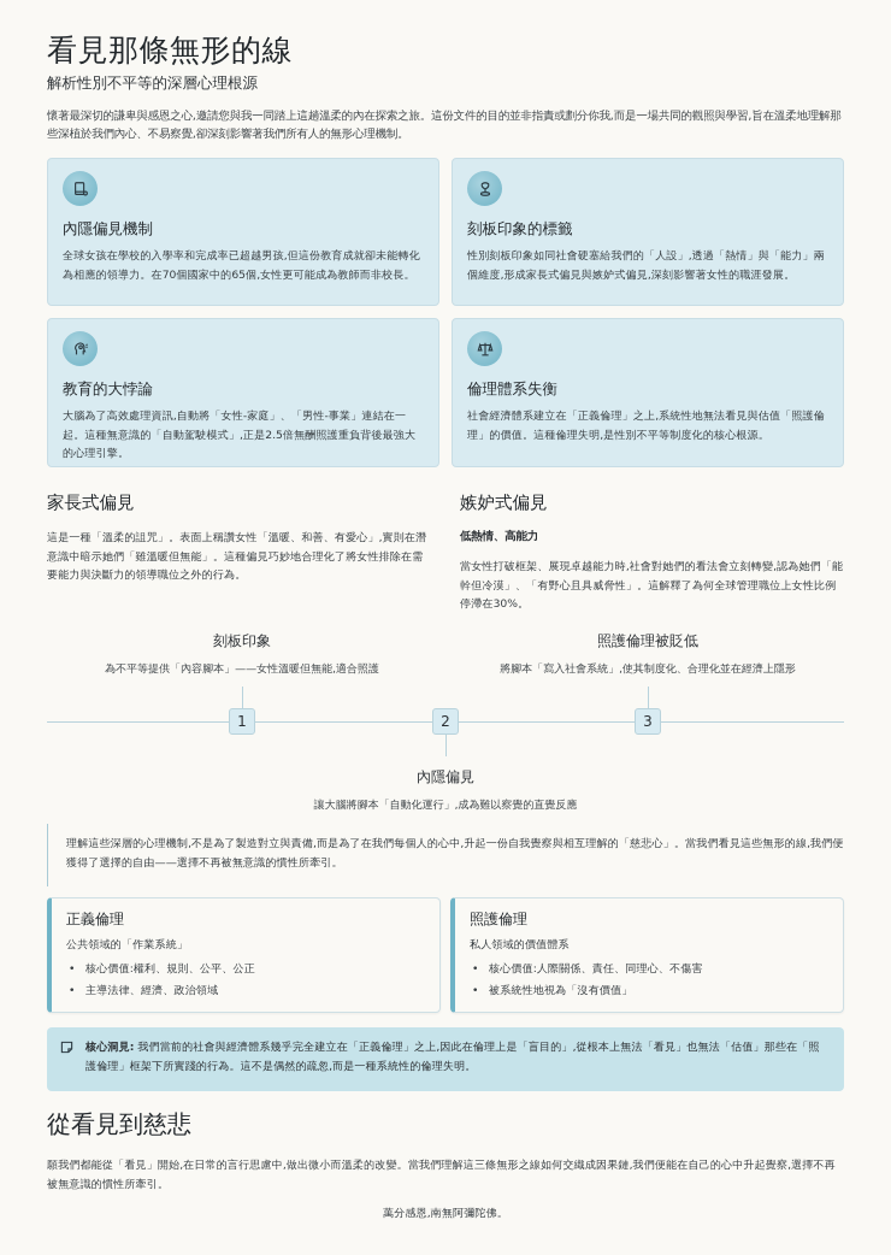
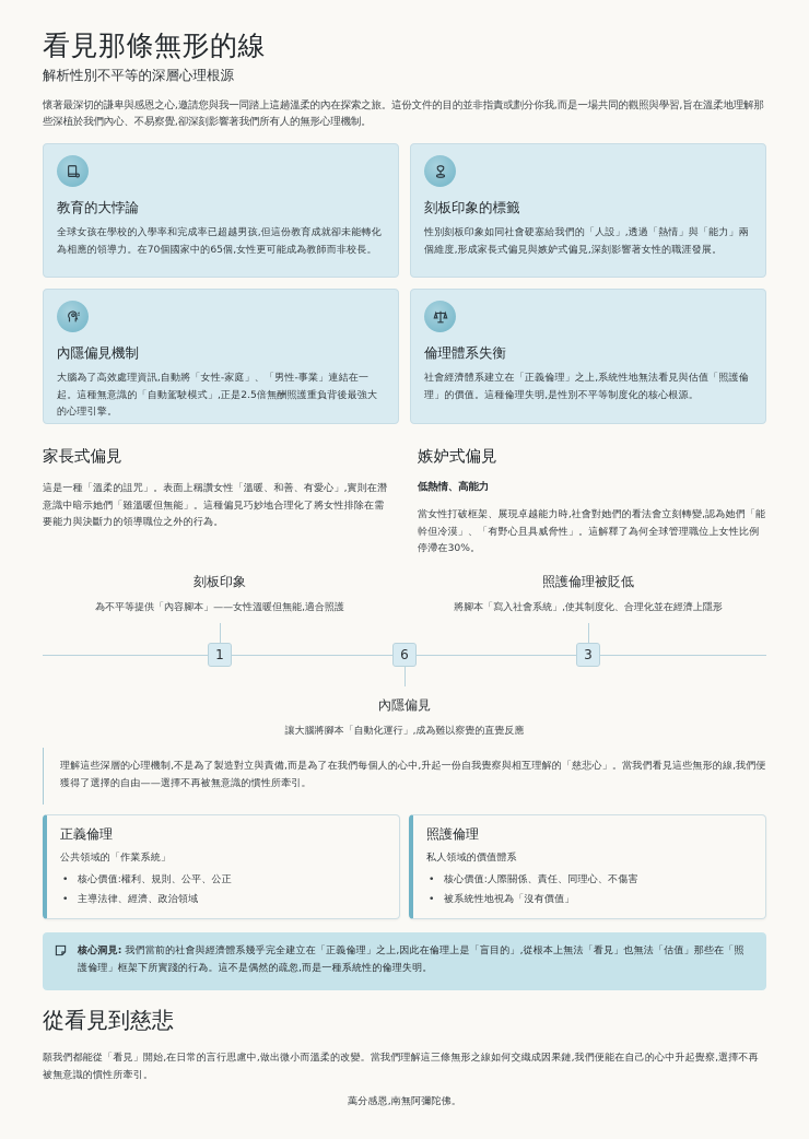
  看見那條無形的線
  解析性別不平等的深層心理根源
  懷著最深切的謙卑與感恩之心,邀請您與我一同踏上這趟溫柔的內在探索之旅。這份文件的目的並非指責或劃分你我,而是一場共同的觀照與學習,旨在溫柔地理解那些深植於我們內心、不易察覺,卻深刻影響著我們所有人的無形心理機制。
- 內隱偏見機制
+ 教育的大悖論
  全球女孩在學校的入學率和完成率已超越男孩,但這份教育成就卻未能轉化為相應的領導力。在70個國家中的65個,女性更可能成為教師而非校長。
  刻板印象的標籤
  性別刻板印象如同社會硬塞給我們的「人設」,透過「熱情」與「能力」兩個維度,形成家長式偏見與嫉妒式偏見,深刻影響著女性的職涯發展。
- 教育的大悖論
+ 內隱偏見機制
  大腦為了高效處理資訊,自動將「女性-家庭」、「男性-事業」連結在一起。這種無意識的「自動駕駛模式」,正是2.5倍無酬照護重負背後最強大的心理引擎。
  倫理體系失衡
  社會經濟體系建立在「正義倫理」之上,系統性地無法看見與估值「照護倫理」的價值。這種倫理失明,是性別不平等制度化的核心根源。
  家長式偏見
  這是一種「溫柔的詛咒」。表面上稱讚女性「溫暖、和善、有愛心」,實則在潛意識中暗示她們「雖溫暖但無能」。這種偏見巧妙地合理化了將女性排除在需要能力與決斷力的領導職位之外的行為。
  嫉妒式偏見
  低熱情、高能力
  當女性打破框架、展現卓越能力時,社會對她們的看法會立刻轉變,認為她們「能幹但冷漠」、「有野心且具威脅性」。這解釋了為何全球管理職位上女性比例停滯在30%。
  1
- 2
+ 6
  3
  刻板印象
  為不平等提供「內容腳本」——女性溫暖但無能,適合照護
  內隱偏見
  讓大腦將腳本「自動化運行」,成為難以察覺的直覺反應
  照護倫理被貶低
  將腳本「寫入社會系統」,使其制度化、合理化並在經濟上隱形
  理解這些深層的心理機制,不是為了製造對立與責備,而是為了在我們每個人的心中,升起一份自我覺察與相互理解的「慈悲心」。當我們看見這些無形的線,我們便獲得了選擇的自由——選擇不再被無意識的慣性所牽引。
  正義倫理
  公共領域的「作業系統」
  核心價值:權利、規則、公平、公正
  主導法律、經濟、政治領域
  照護倫理
  私人領域的價值體系
  核心價值:人際關係、責任、同理心、不傷害
  被系統性地視為「沒有價值」
  核心洞見: 我們當前的社會與經濟體系幾乎完全建立在「正義倫理」之上,因此在倫理上是「盲目的」,從根本上無法「看見」也無法「估值」那些在「照護倫理」框架下所實踐的行為。這不是偶然的疏忽,而是一種系統性的倫理失明。
  從看見到慈悲
  願我們都能從「看見」開始,在日常的言行思慮中,做出微小而溫柔的改變。當我們理解這三條無形之線如何交織成因果鏈,我們便能在自己的心中升起覺察,選擇不再被無意識的慣性所牽引。
  萬分感恩,南無阿彌陀佛。
